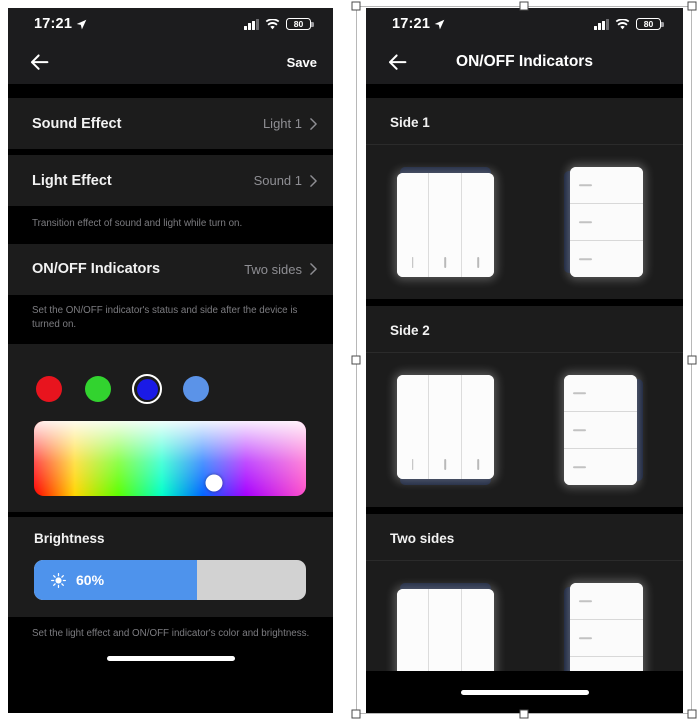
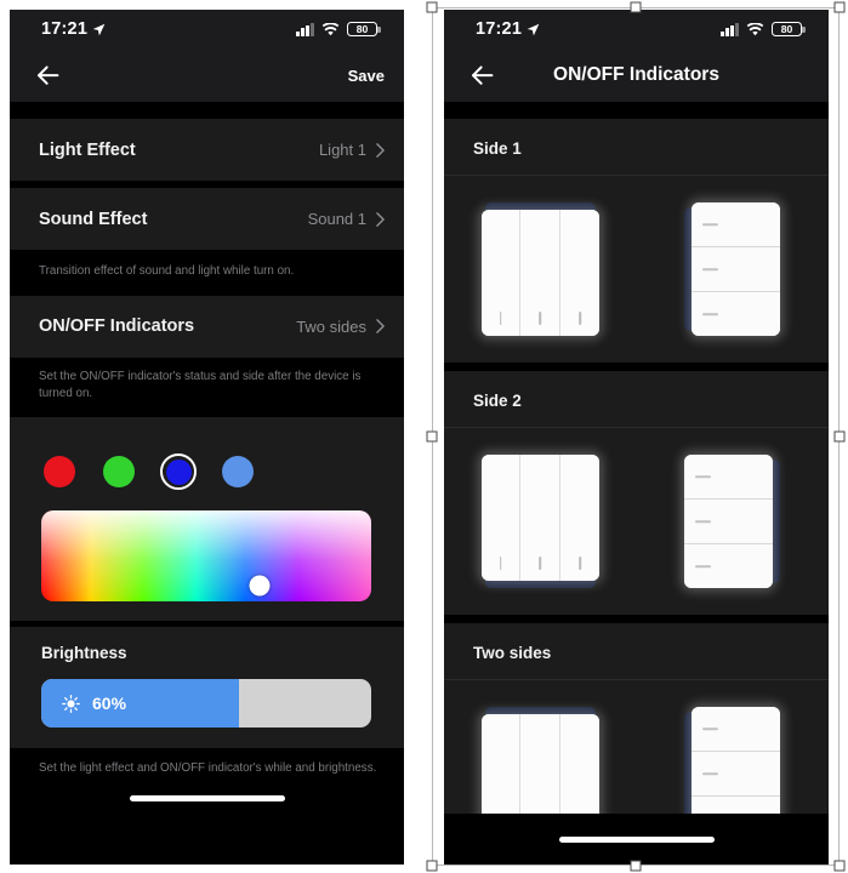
  17:21
  80
  Save
- Sound Effect
+ Light Effect
  Light 1
- Light Effect
+ Sound Effect
  Sound 1
  Transition effect of sound and light while turn on.
  ON/OFF Indicators
  Two sides
  Set the ON/OFF indicator's status and side after the device is turned on.
  Brightness
  60%
- Set the light effect and ON/OFF indicator's color and brightness.
+ Set the light effect and ON/OFF indicator's while and brightness.
  17:21
  80
  ON/OFF Indicators
  Side 1
  Side 2
  Two sides
